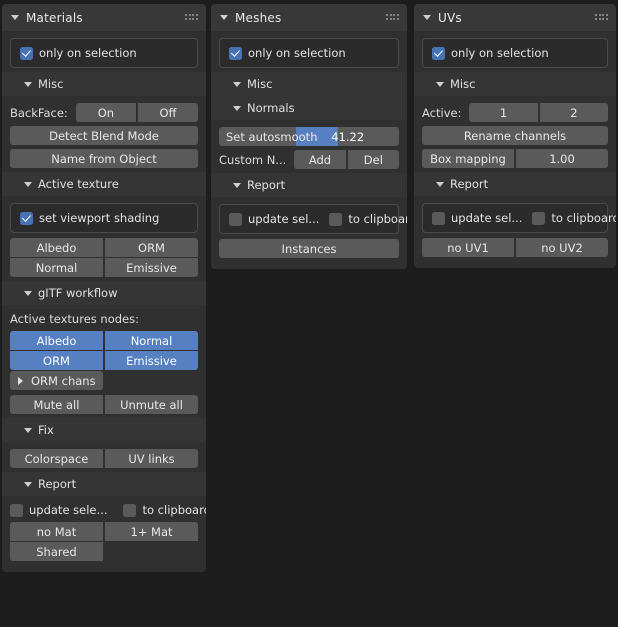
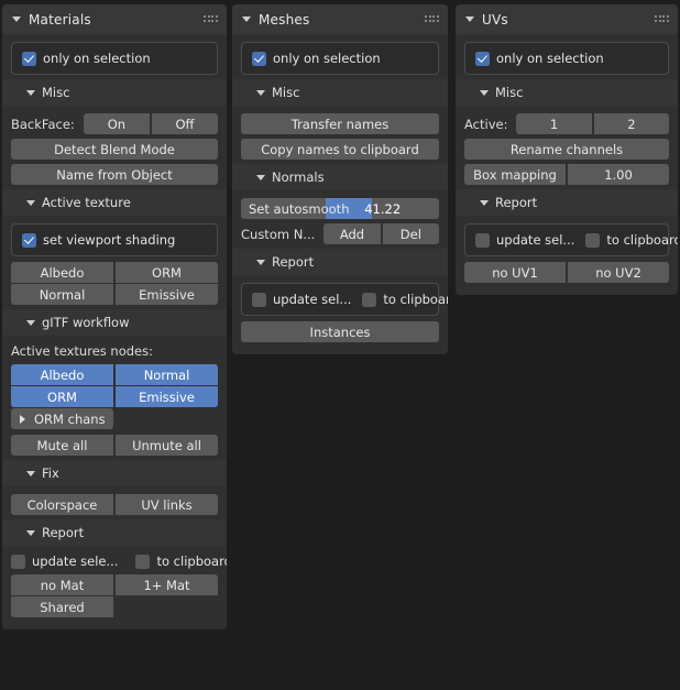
  Materials
  only on selection
  Misc
  BackFace:
  On
  Off
  Detect Blend Mode
  Name from Object
  Active texture
  set viewport shading
  Albedo
  ORM
  Normal
  Emissive
  gITF workflow
  Active textures nodes:
  Albedo
  Normal
  ORM
  Emissive
  ORM chans
  Mute all
  Unmute all
  Fix
  Colorspace
  UV links
  Report
  update sele...
  to clipboar
  no Mat
  1+ Mat
  Shared
  Meshes
  only on selection
  Misc
+ Transfer names
+ Copy names to clipboard
  Normals
  Set autosmooth
  41.22
  Custom N...
  Add
  Del
  Report
  update sel...
  to clipboa
  Instances
  UVs
  only on selection
  Misc
  Active:
  1
  2
  Rename channels
  Box mapping
  1.00
  Report
  update sel...
  to clipboar
  no UV1
  no UV2
